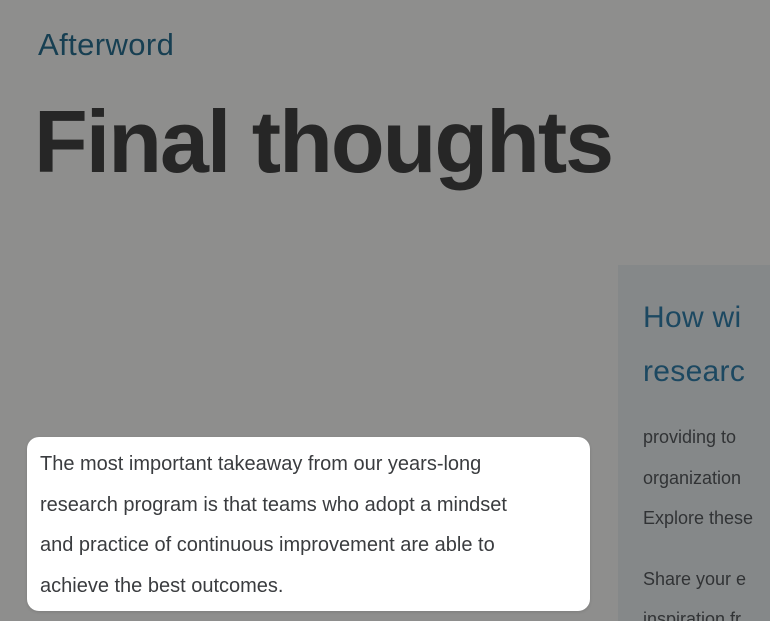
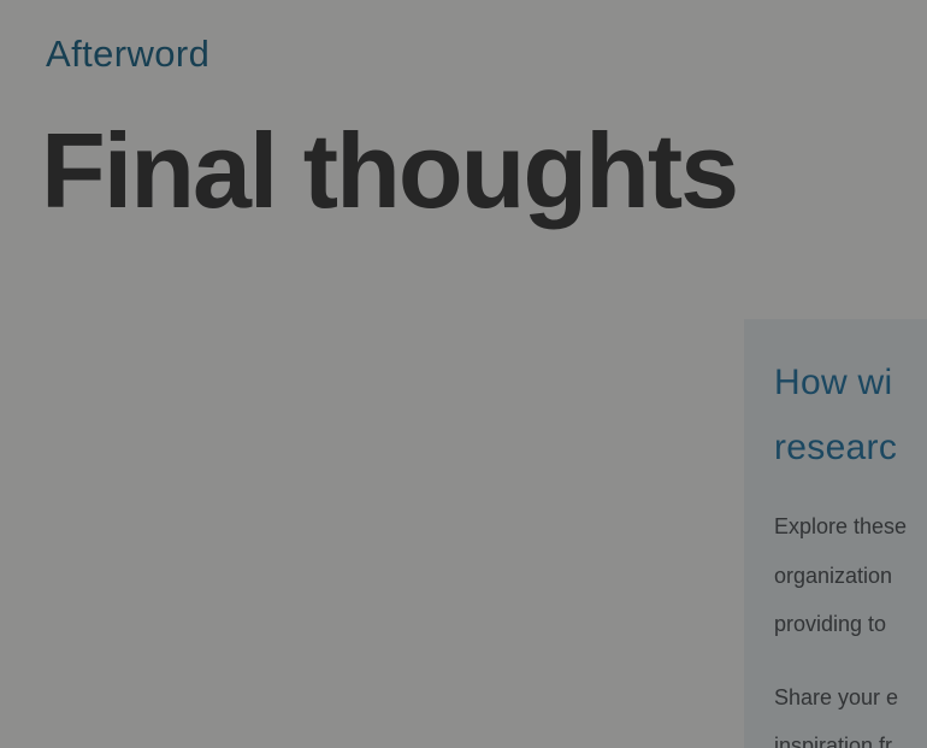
  Afterword
  Final thoughts
- The most important takeaway from our years-long
- research program is that teams who adopt a mindset
- and practice of continuous improvement are able to
- achieve the best outcomes.
  How wi
  researc
- providing to
+ Explore these
  organization
- Explore these
+ providing to
  Share your e
  inspiration fr
